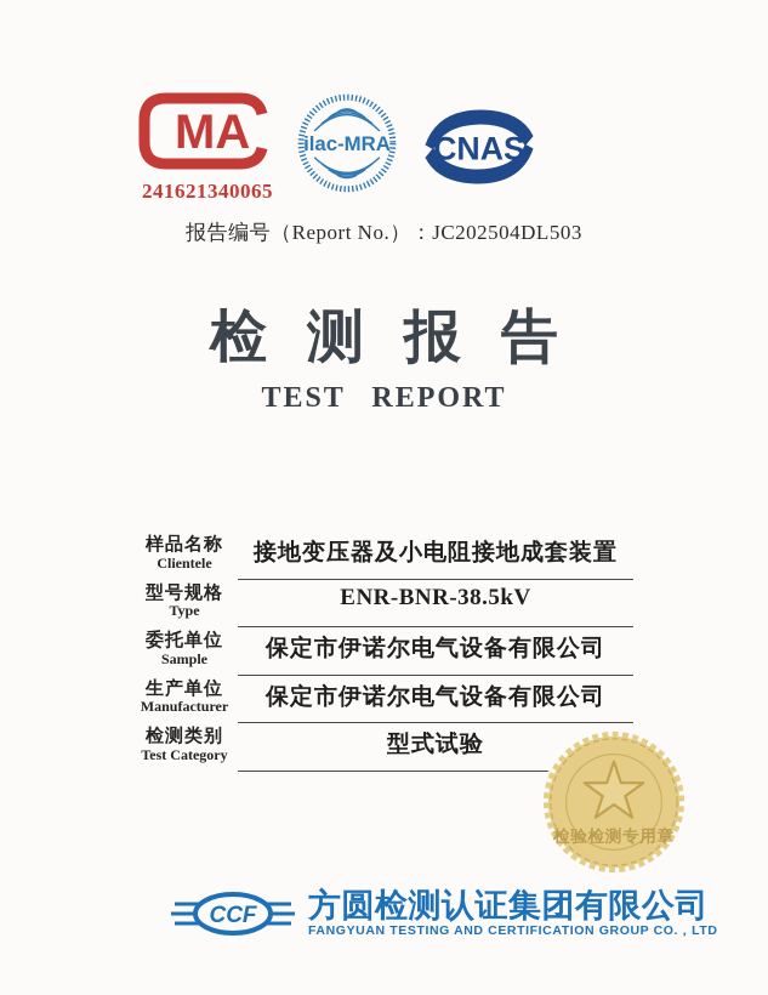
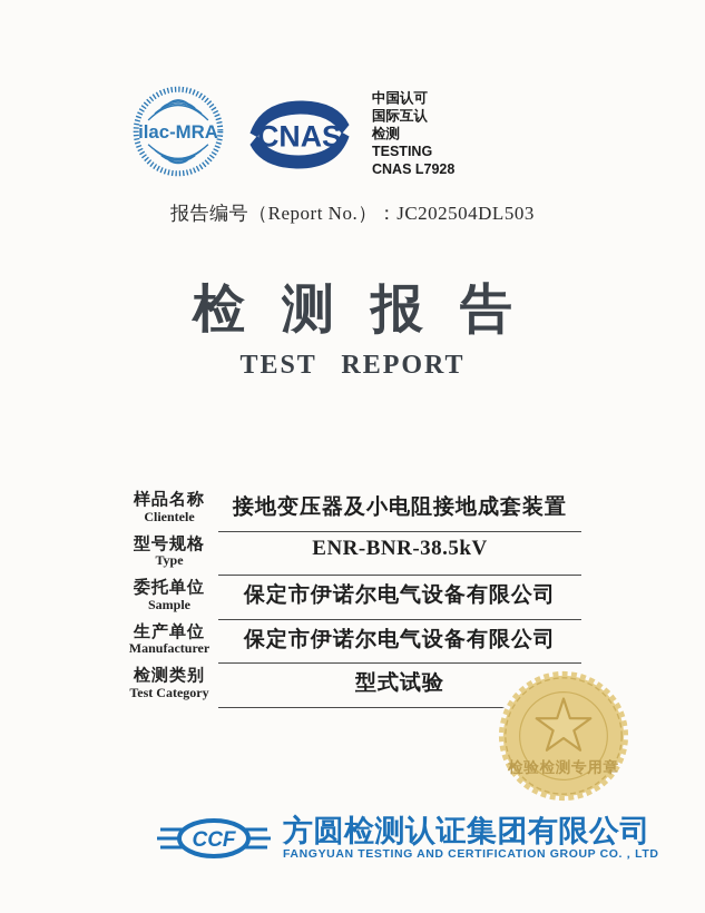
- MA
- 241621340065
  ilac-MRA
  CNAS
+ 中国认可
+ 国际互认
+ 检测
+ TESTING
+ CNAS L7928
  报告编号（Report No.）：JC202504DL503
  检测报告
  TEST REPORT
  样品名称
  Clientele
  接地变压器及小电阻接地成套装置
  型号规格
  Type
  ENR-BNR-38.5kV
  委托单位
  Sample
  保定市伊诺尔电气设备有限公司
  生产单位
  Manufacturer
  保定市伊诺尔电气设备有限公司
  检测类别
  Test Category
  型式试验
  检验检测专用章
  CCF
  方圆检测认证集团有限公司
  FANGYUAN TESTING AND CERTIFICATION GROUP CO.，LTD
